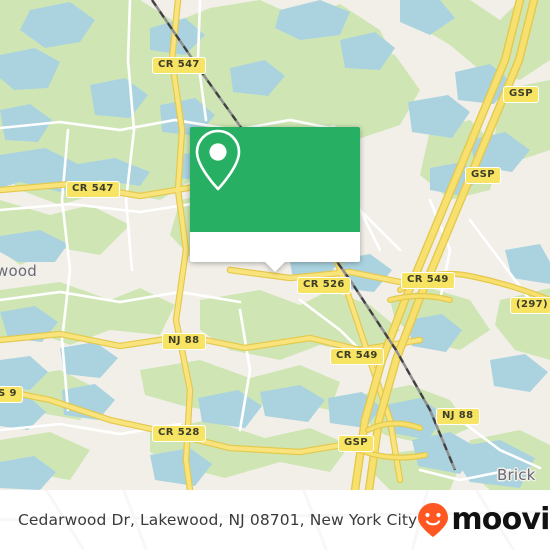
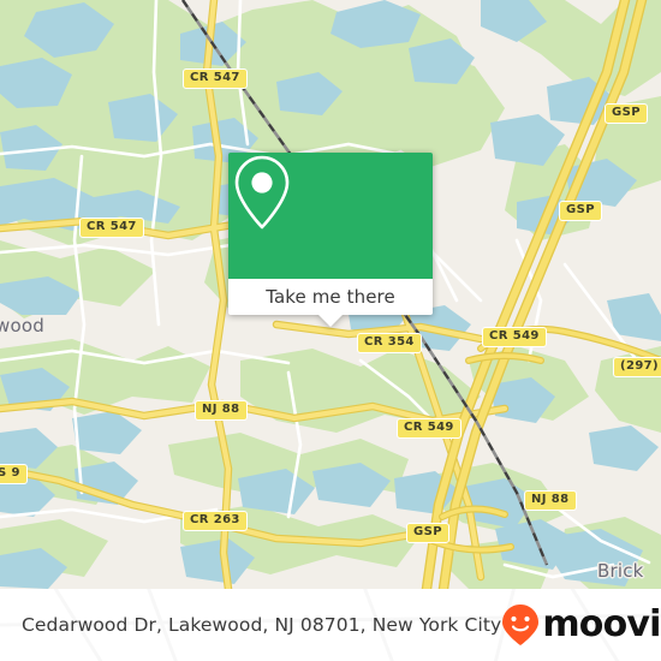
  CR 547
  GSP
  CR 547
  GSP
- CR 526
+ CR 354
  CR 549
  (297)
  NJ 88
  CR 549
  S 9
- CR 528
+ CR 263
  GSP
  NJ 88
  wood
  Brick
+ Take me there
  Cedarwood Dr, Lakewood, NJ 08701, New York City
  moovi
